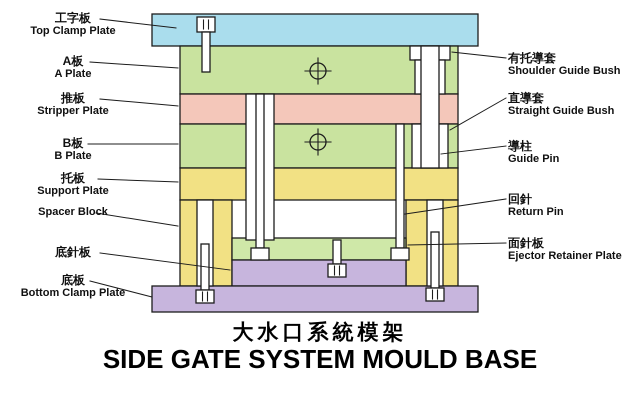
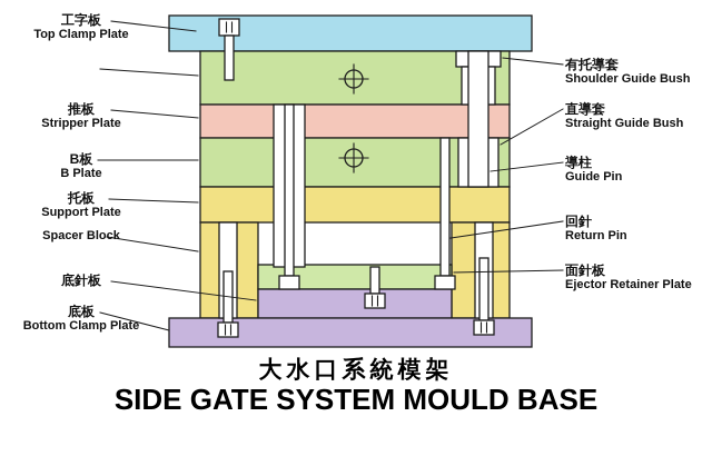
  工字板
  Top Clamp Plate
- A板
- A Plate
  推板
  Stripper Plate
  B板
  B Plate
  托板
  Support Plate
  Spacer Block
  底針板
  底板
  Bottom Clamp Plate
  有托導套
  Shoulder Guide Bush
  直導套
  Straight Guide Bush
  導柱
  Guide Pin
  回針
  Return Pin
  面針板
  Ejector Retainer Plate
  大水口系統模架
  SIDE GATE SYSTEM MOULD BASE
